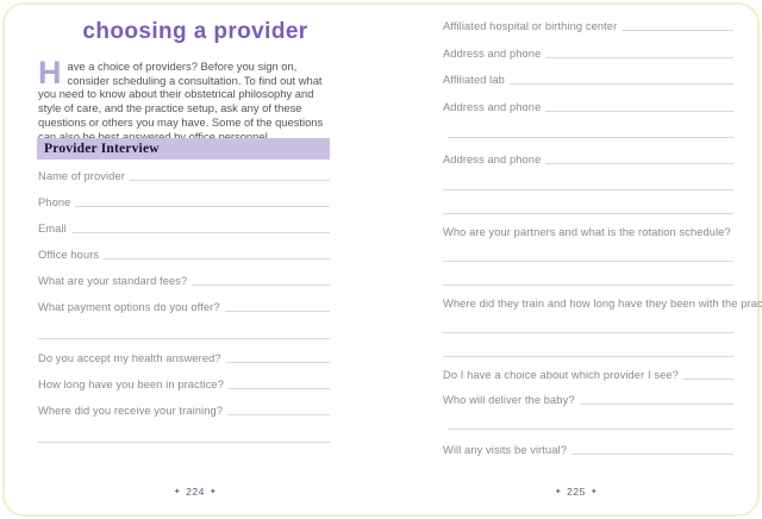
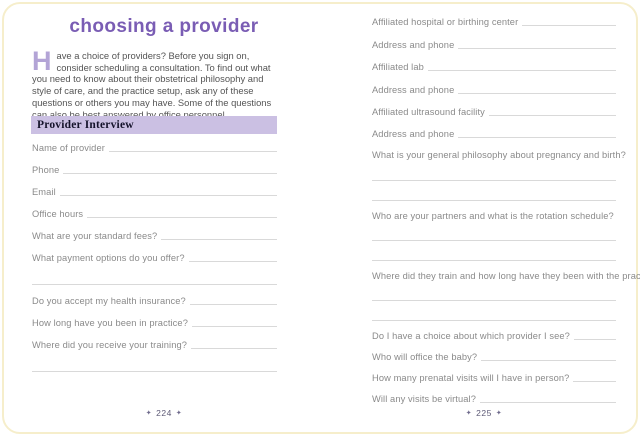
  choosing a provider
  H
  ave a choice of providers? Before you sign on, consider scheduling a consultation. To find out what you need to know about their obstetrical philosophy and style of care, and the practice setup, ask any of these questions or others you may have. Some of the questions can also be best answered by office personnel.
  Provider Interview
  Name of provider
  Phone
  Email
  Office hours
  What are your standard fees?
  What payment options do you offer?
- Do you accept my health answered?
+ Do you accept my health insurance?
  How long have you been in practice?
  Where did you receive your training?
  Affiliated hospital or birthing center
  Address and phone
  Affiliated lab
  Address and phone
+ Affiliated ultrasound facility
  Address and phone
+ What is your general philosophy about pregnancy and birth?
  Who are your partners and what is the rotation schedule?
  Where did they train and how long have they been with the prac
  Do I have a choice about which provider I see?
- Who will deliver the baby?
+ Who will office the baby?
+ How many prenatal visits will I have in person?
  Will any visits be virtual?
